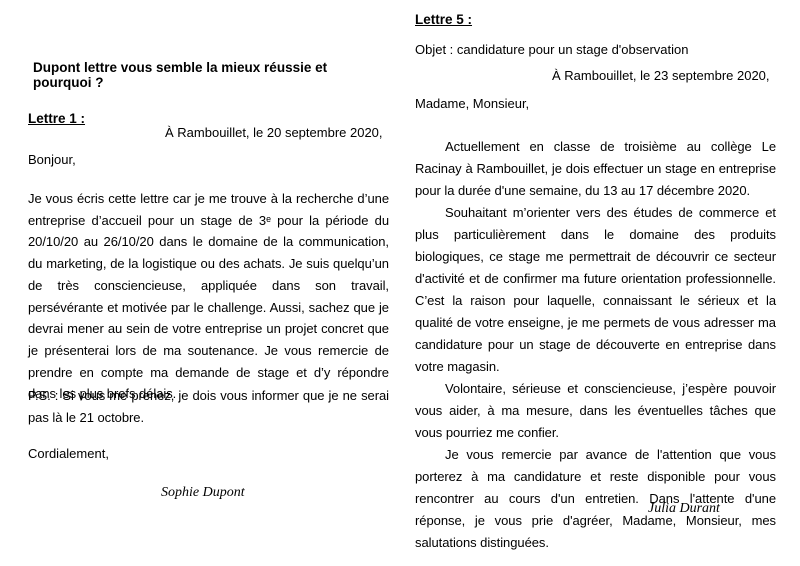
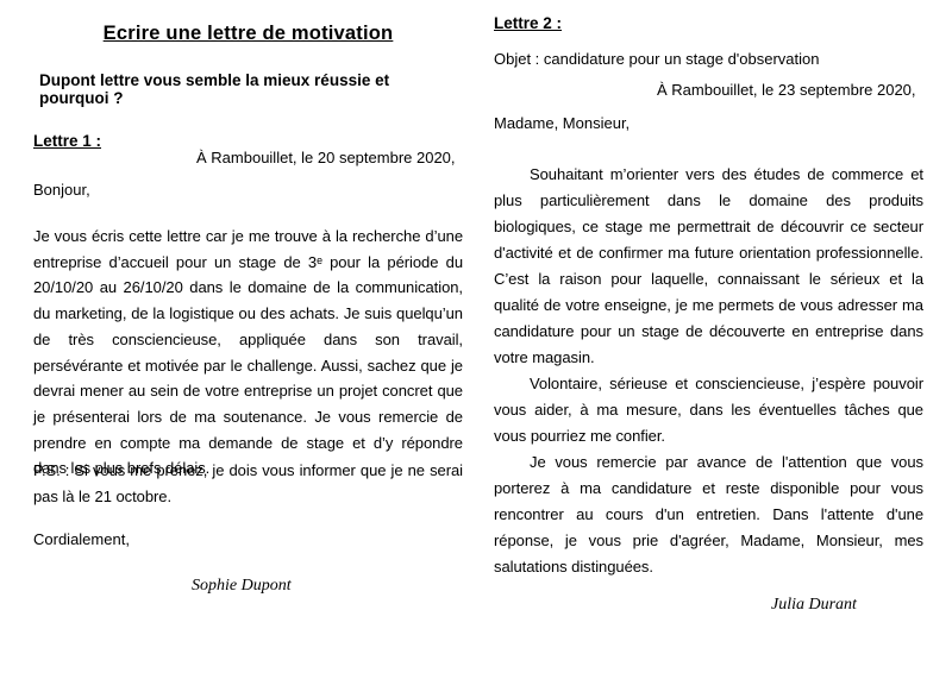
+ Ecrire une lettre de motivation
  Dupont lettre vous semble la mieux réussie et pourquoi ?
  Lettre 1 :
  À Rambouillet, le 20 septembre 2020,
  Bonjour,
  Je vous écris cette lettre car je me trouve à la recherche d’une entreprise d’accueil pour un stage de 3ᵉ pour la période du 20/10/20 au 26/10/20 dans le domaine de la communication, du marketing, de la logistique ou des achats. Je suis quelqu’un de très consciencieuse, appliquée dans son travail, persévérante et motivée par le challenge. Aussi, sachez que je devrai mener au sein de votre entreprise un projet concret que je présenterai lors de ma soutenance. Je vous remercie de prendre en compte ma demande de stage et d’y répondre dans les plus brefs délais.
  P.S. : Si vous me prenez, je dois vous informer que je ne serai pas là le 21 octobre.
  Cordialement,
  Sophie Dupont
- Lettre 5 :
+ Lettre 2 :
  Objet : candidature pour un stage d'observation
  À Rambouillet, le 23 septembre 2020,
  Madame, Monsieur,
- Actuellement en classe de troisième au collège Le Racinay à Rambouillet, je dois effectuer un stage en entreprise pour la durée d'une semaine, du 13 au 17 décembre 2020.
  Souhaitant m’orienter vers des études de commerce et plus particulièrement dans le domaine des produits biologiques, ce stage me permettrait de découvrir ce secteur d'activité et de confirmer ma future orientation professionnelle. C’est la raison pour laquelle, connaissant le sérieux et la qualité de votre enseigne, je me permets de vous adresser ma candidature pour un stage de découverte en entreprise dans votre magasin.
  Volontaire, sérieuse et consciencieuse, j’espère pouvoir vous aider, à ma mesure, dans les éventuelles tâches que vous pourriez me confier.
  Je vous remercie par avance de l'attention que vous porterez à ma candidature et reste disponible pour vous rencontrer au cours d'un entretien. Dans l'attente d'une réponse, je vous prie d'agréer, Madame, Monsieur, mes salutations distinguées.
  Julia Durant
